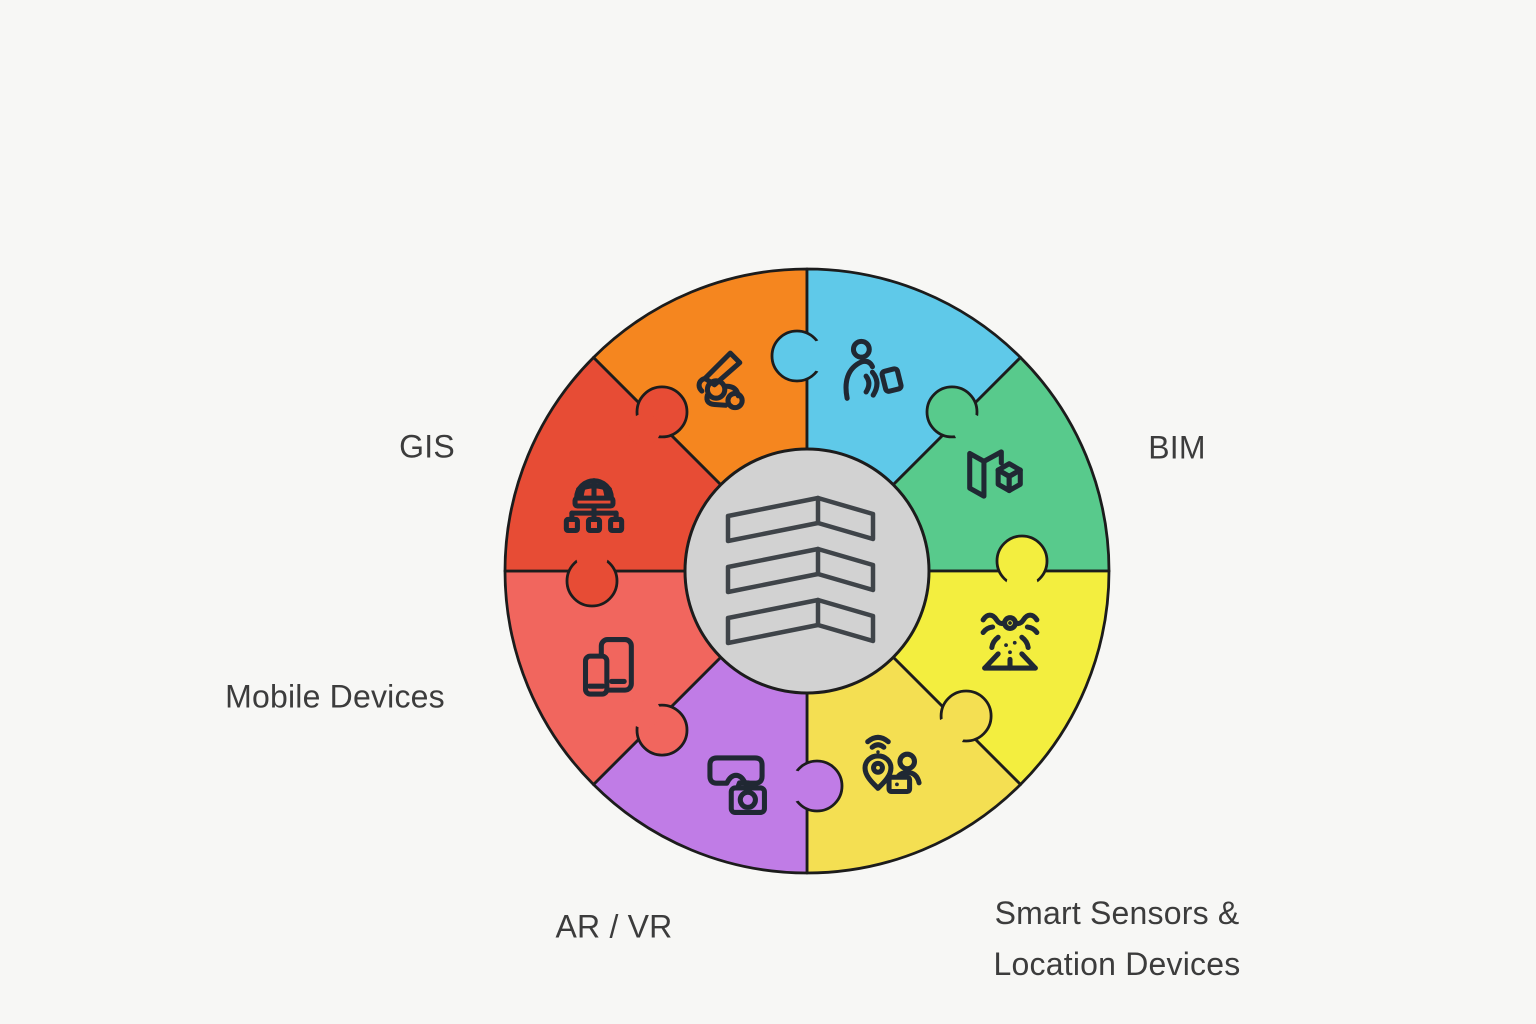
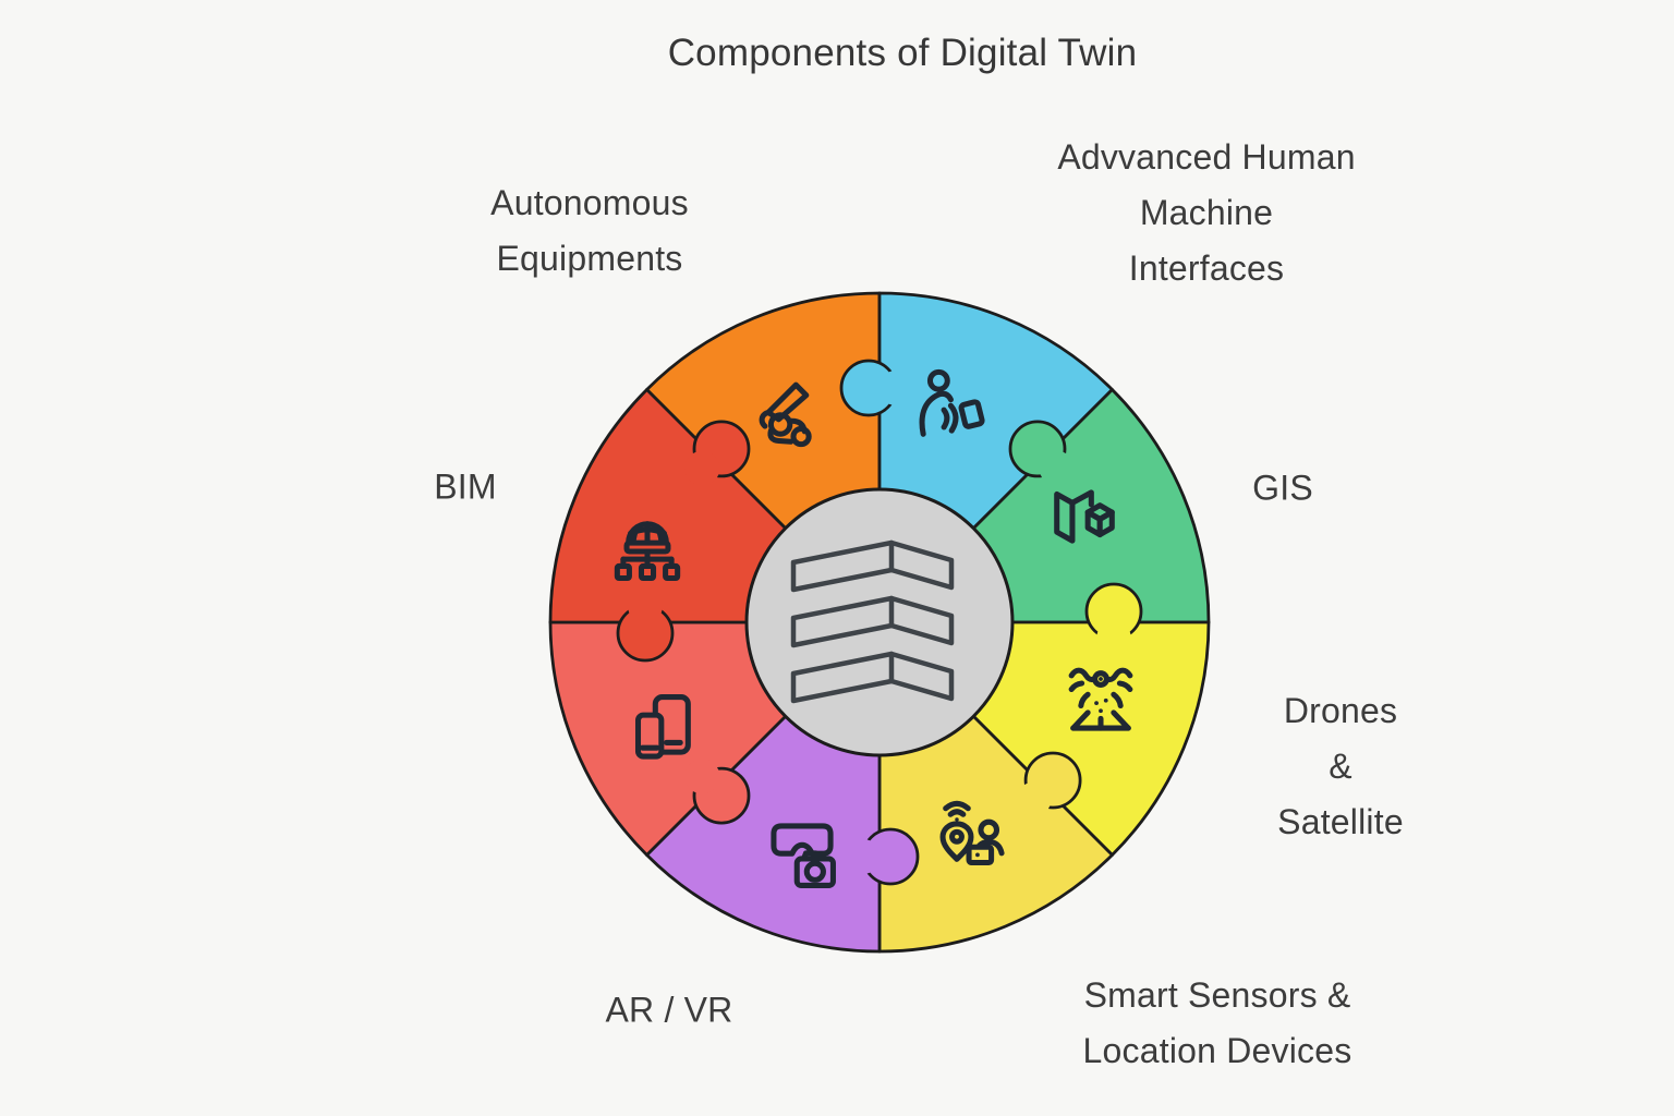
+ Components of Digital Twin
+ Autonomous
+ Equipments
+ Advvanced Human
+ Machine
+ Interfaces
- BIM
+ GIS
+ Drones
+ &
+ Satellite
  Smart Sensors &
  Location Devices
  AR / VR
- Mobile Devices
- GIS
+ BIM
